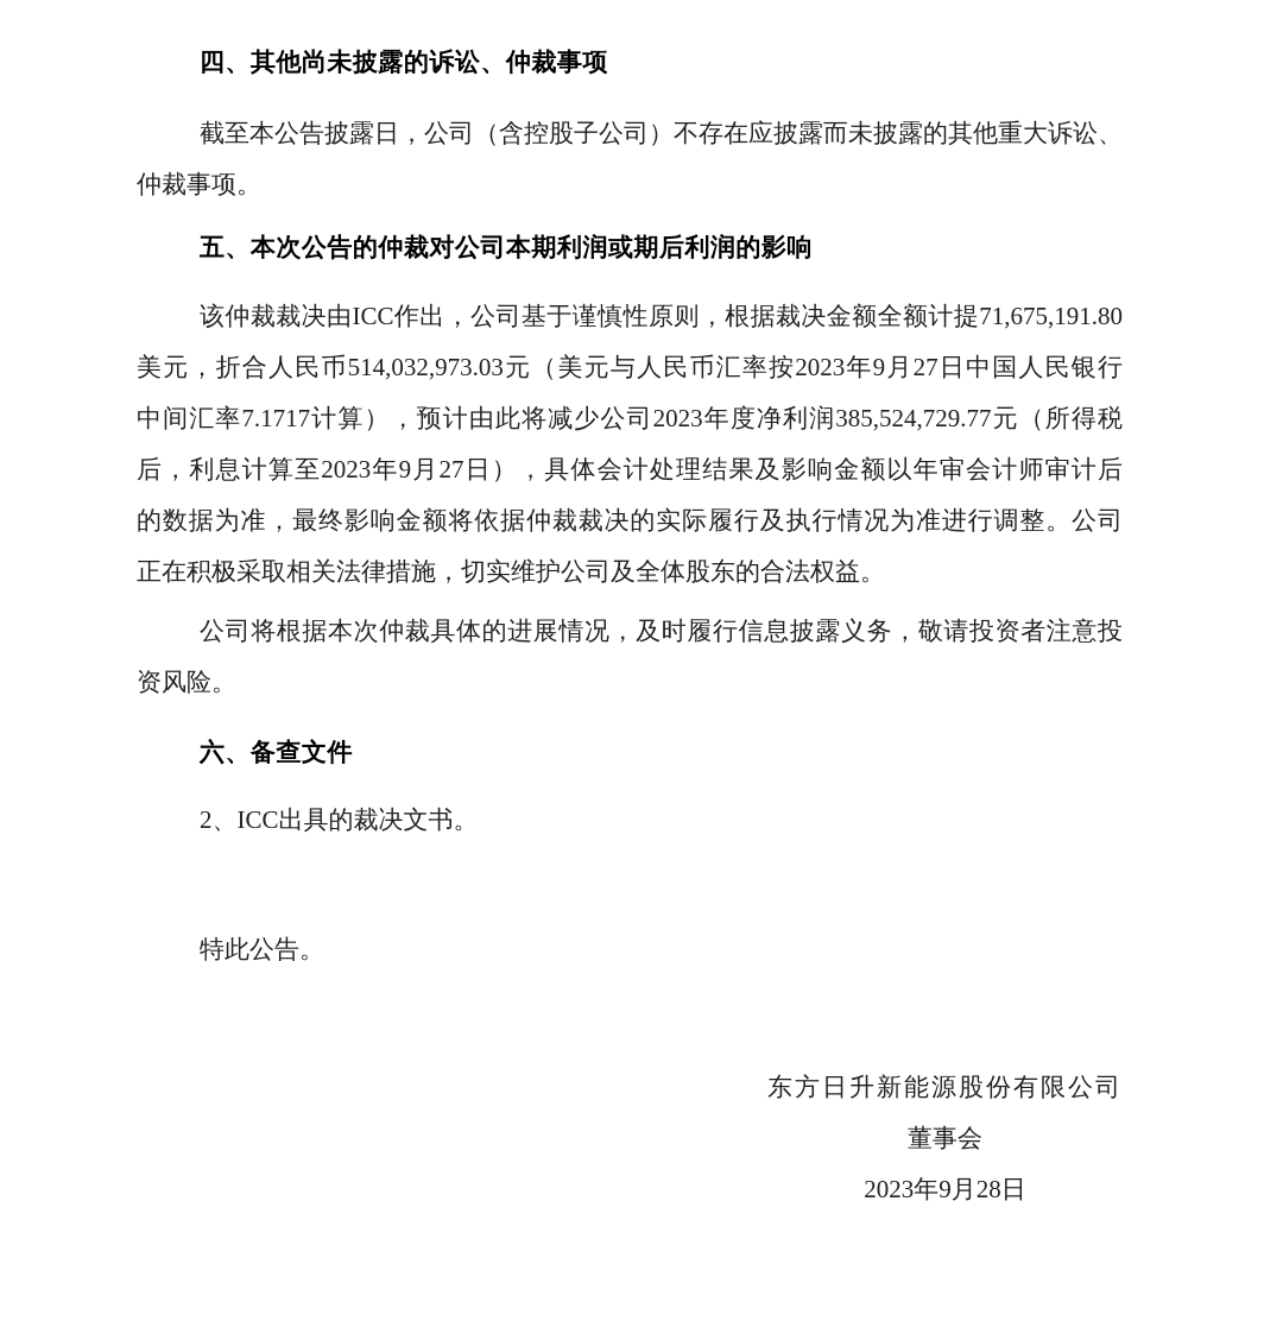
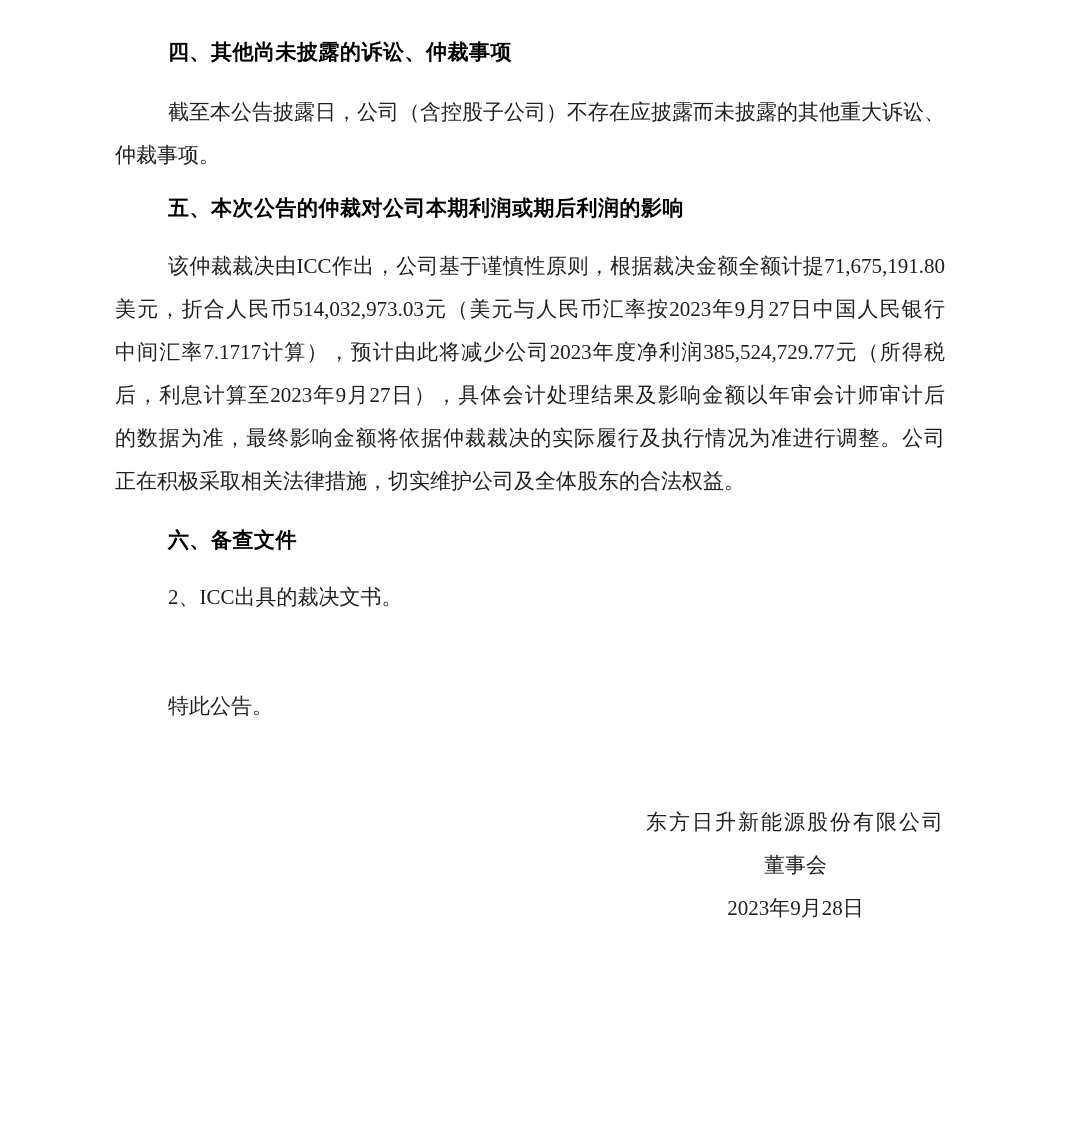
  四、其他尚未披露的诉讼、仲裁事项
  截至本公告披露日，公司（含控股子公司）不存在应披露而未披露的其他重大诉讼、
  仲裁事项。
  五、本次公告的仲裁对公司本期利润或期后利润的影响
  该仲裁裁决由ICC作出，公司基于谨慎性原则，根据裁决金额全额计提71,675,191.80
  美元，折合人民币514,032,973.03元（美元与人民币汇率按2023年9月27日中国人民银行
  中间汇率7.1717计算），预计由此将减少公司2023年度净利润385,524,729.77元（所得税
  后，利息计算至2023年9月27日），具体会计处理结果及影响金额以年审会计师审计后
  的数据为准，最终影响金额将依据仲裁裁决的实际履行及执行情况为准进行调整。公司
  正在积极采取相关法律措施，切实维护公司及全体股东的合法权益。
- 公司将根据本次仲裁具体的进展情况，及时履行信息披露义务，敬请投资者注意投
- 资风险。
  六、备查文件
  2、ICC出具的裁决文书。
  特此公告。
  东方日升新能源股份有限公司
  董事会
  2023年9月28日
